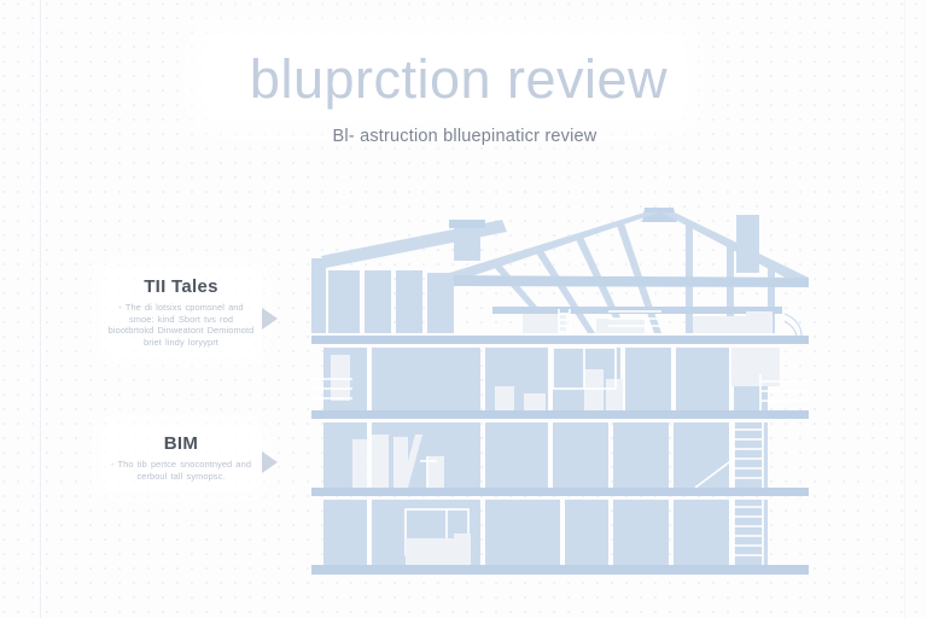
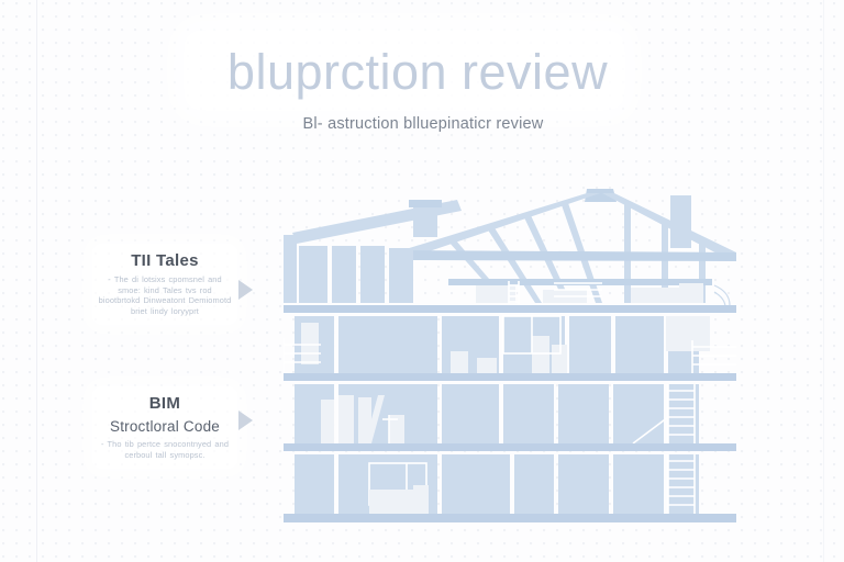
  bluprction review
  Bl- astruction blluepinaticr review
  TII Tales
- - The di lotsixs cpomsnel and smoe: kind Sbort tvs rod biootbrtokd Dinweatont Demiomotd briet lindy loryyprt
+ - The di lotsixs cpomsnel and smoe: kind Tales tvs rod biootbrtokd Dinweatont Demiomotd briet lindy loryyprt
  BIM
+ Stroctloral Code
  - Tho tib pertce snocontnyed and cerboul tall symopsc.
